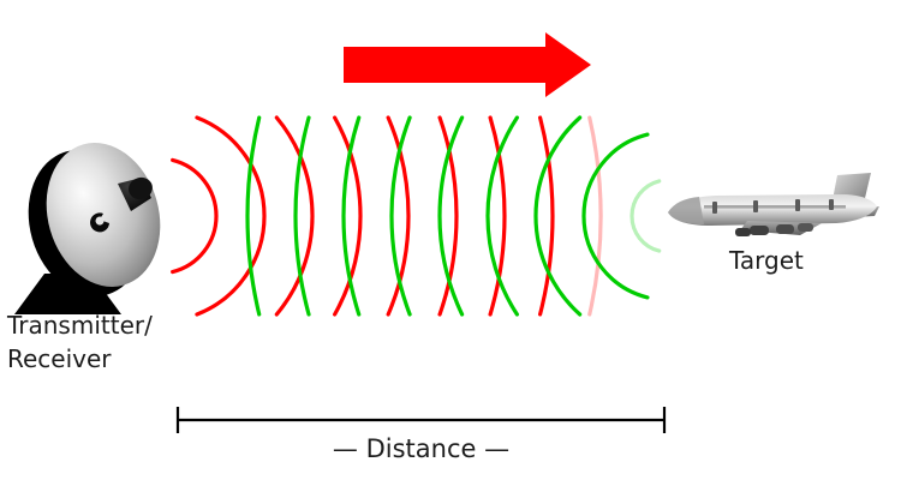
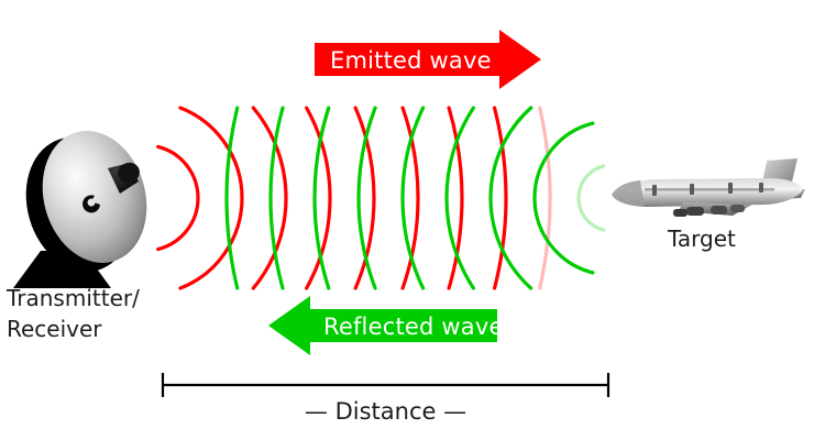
+ Emitted wave
+ Reflected wave
  — Distance —
  Transmitter/
  Receiver
  Target
